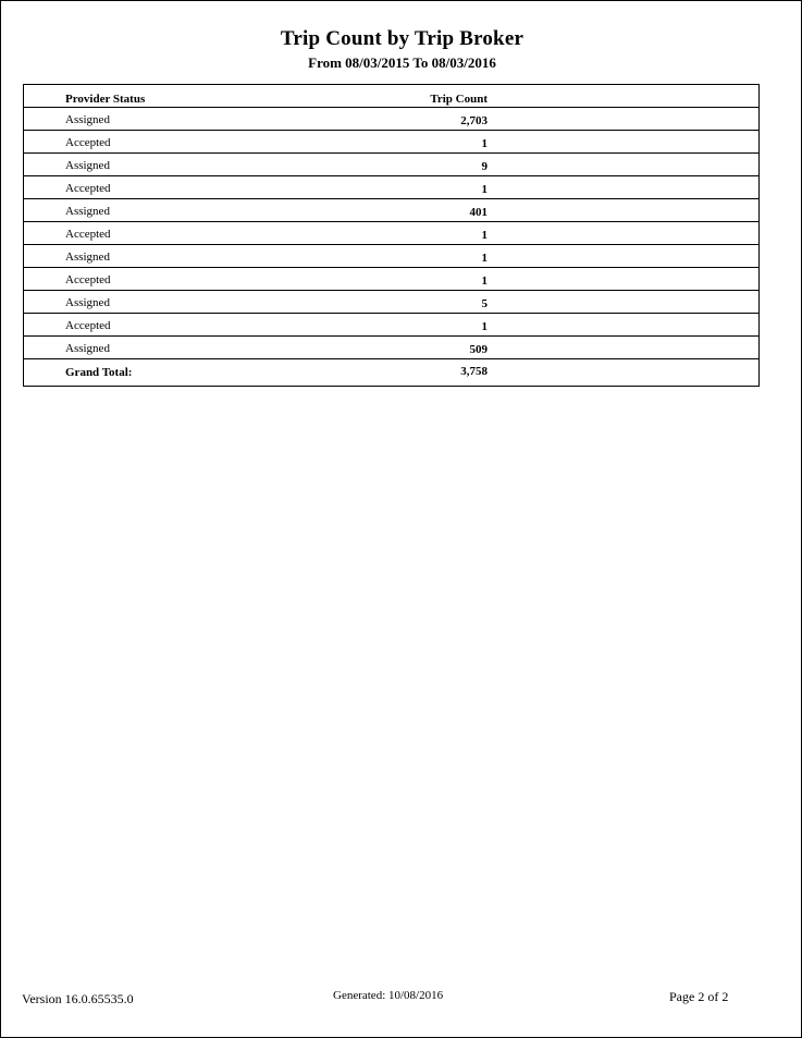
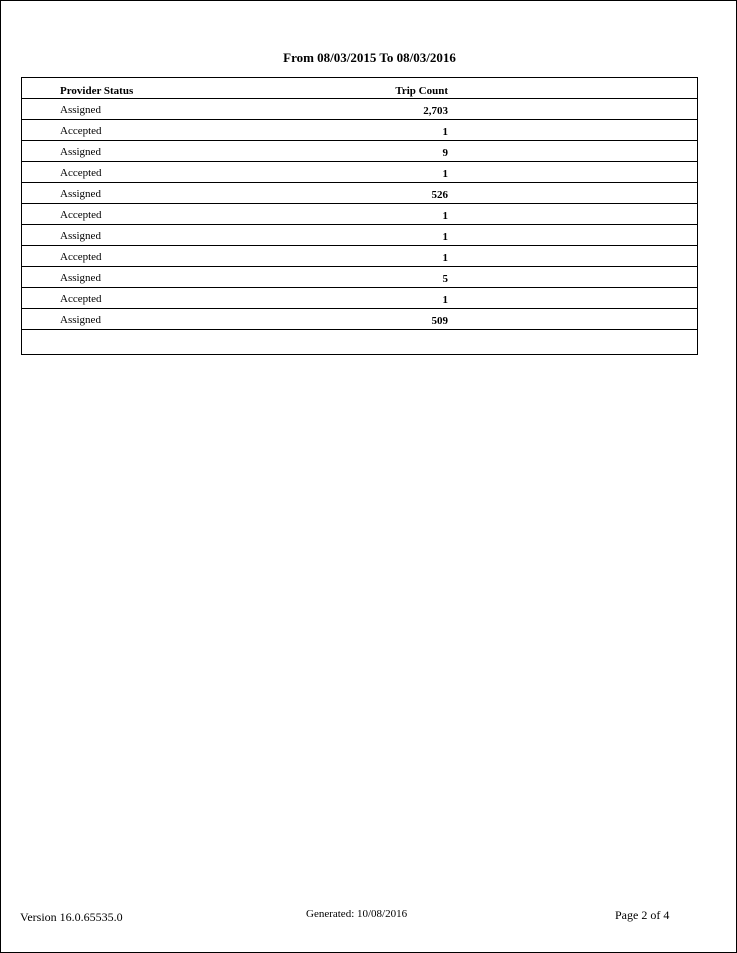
- Trip Count by Trip Broker
  From 08/03/2015 To 08/03/2016
  Provider Status
  Trip Count
  Assigned
  2,703
  Accepted
  1
  Assigned
  9
  Accepted
  1
  Assigned
- 401
+ 526
  Accepted
  1
  Assigned
  1
  Accepted
  1
  Assigned
  5
  Accepted
  1
  Assigned
  509
- Grand Total:
- 3,758
  Version 16.0.65535.0
  Generated: 10/08/2016
- Page 2 of 2
+ Page 2 of 4
